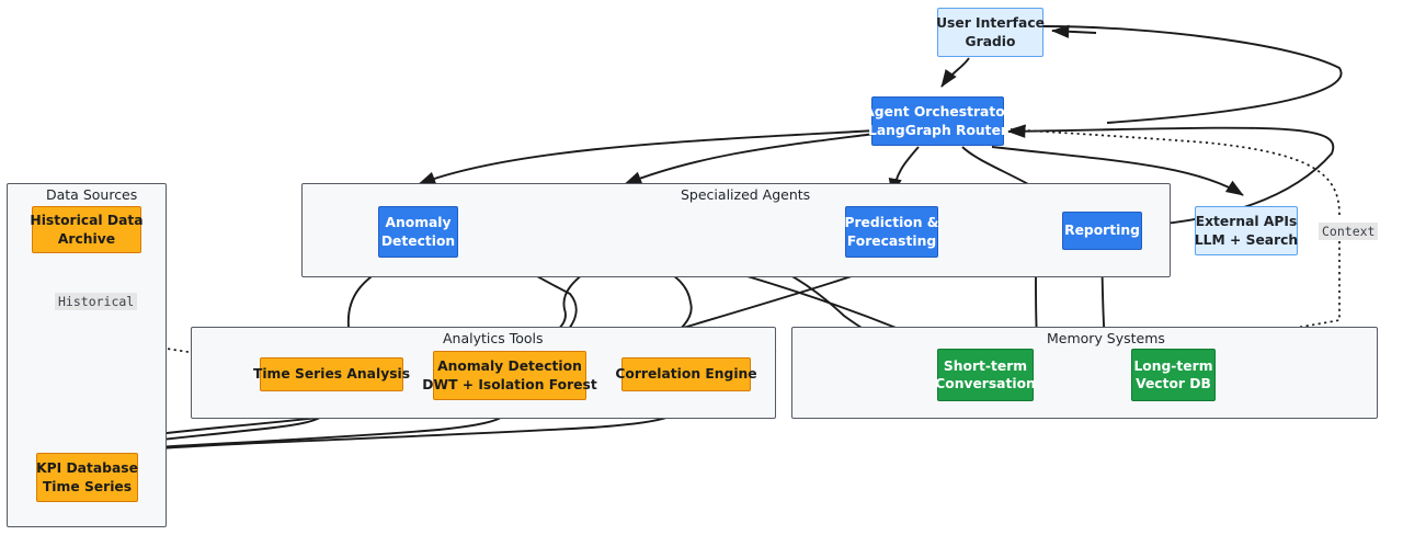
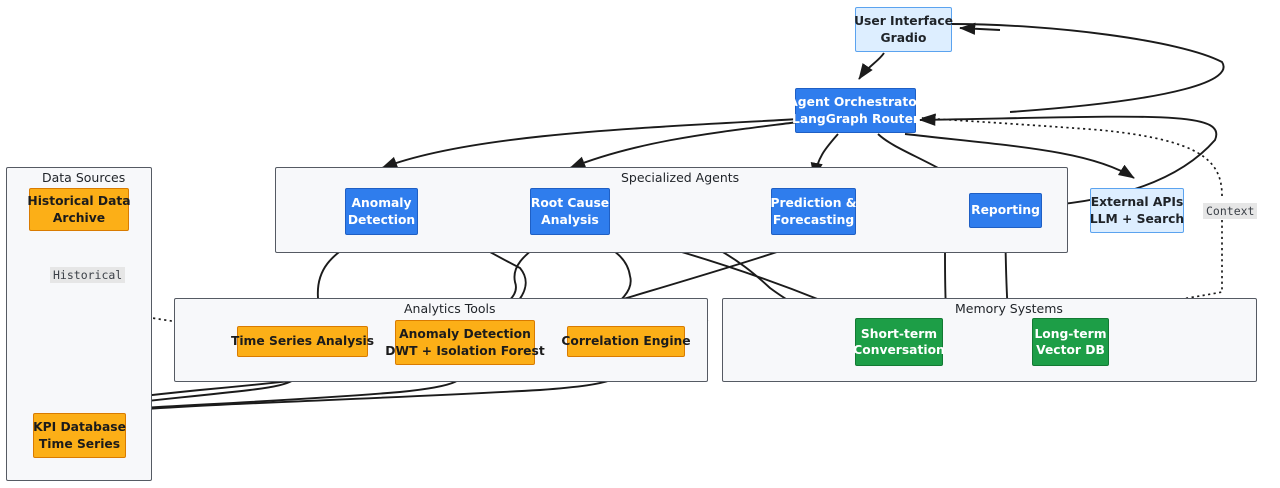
  Data Sources
  Specialized Agents
  Analytics Tools
  Memory Systems
  User Interface
  Gradio
  Agent Orchestrator
  LangGraph Router
  Anomaly
  Detection
+ Root Cause
+ Analysis
  Prediction &
  Forecasting
  Reporting
  External APIs
  LLM + Search
  Historical Data
  Archive
  KPI Database
  Time Series
  Time Series Analysis
  Anomaly Detection
  DWT + Isolation Forest
  Correlation Engine
  Short-term
  Conversation
  Long-term
  Vector DB
  Context
  Historical
